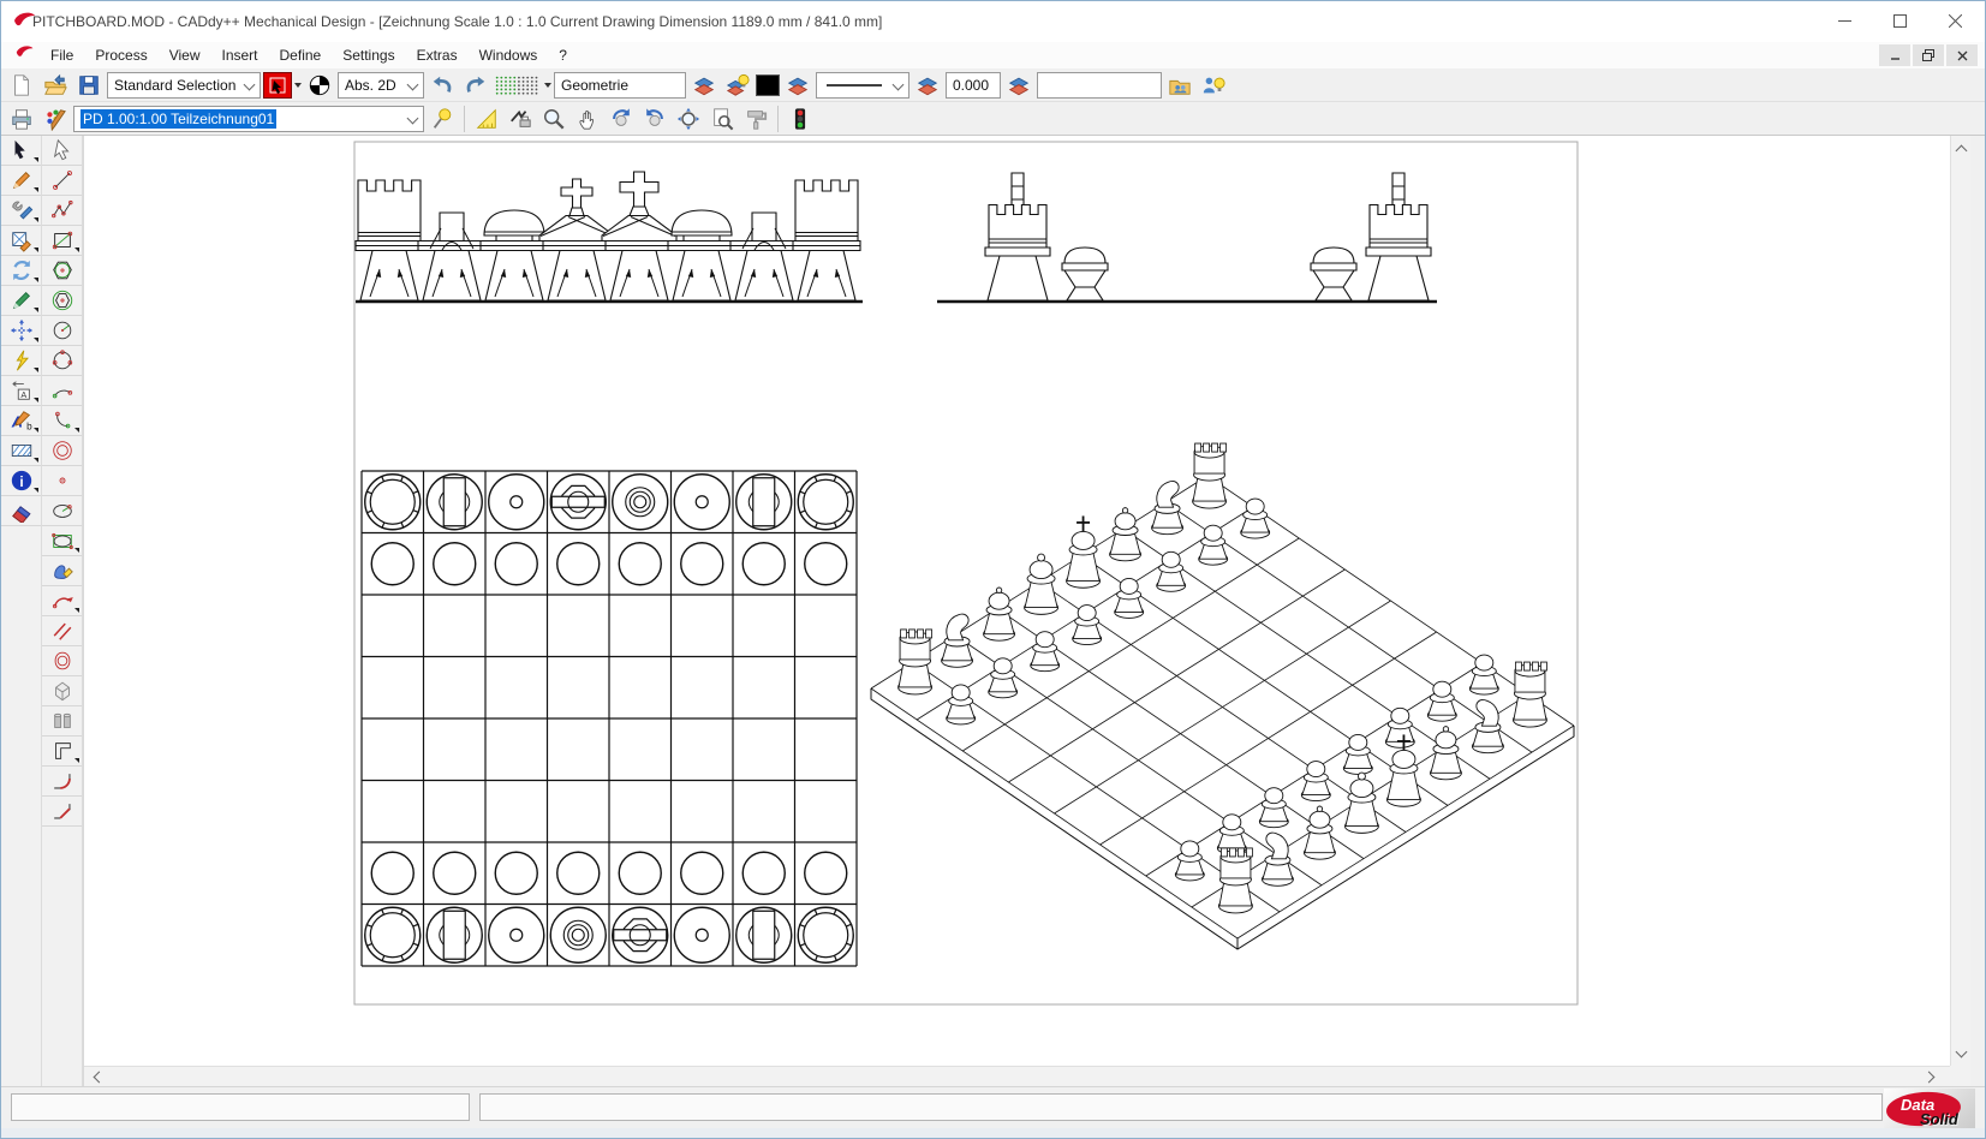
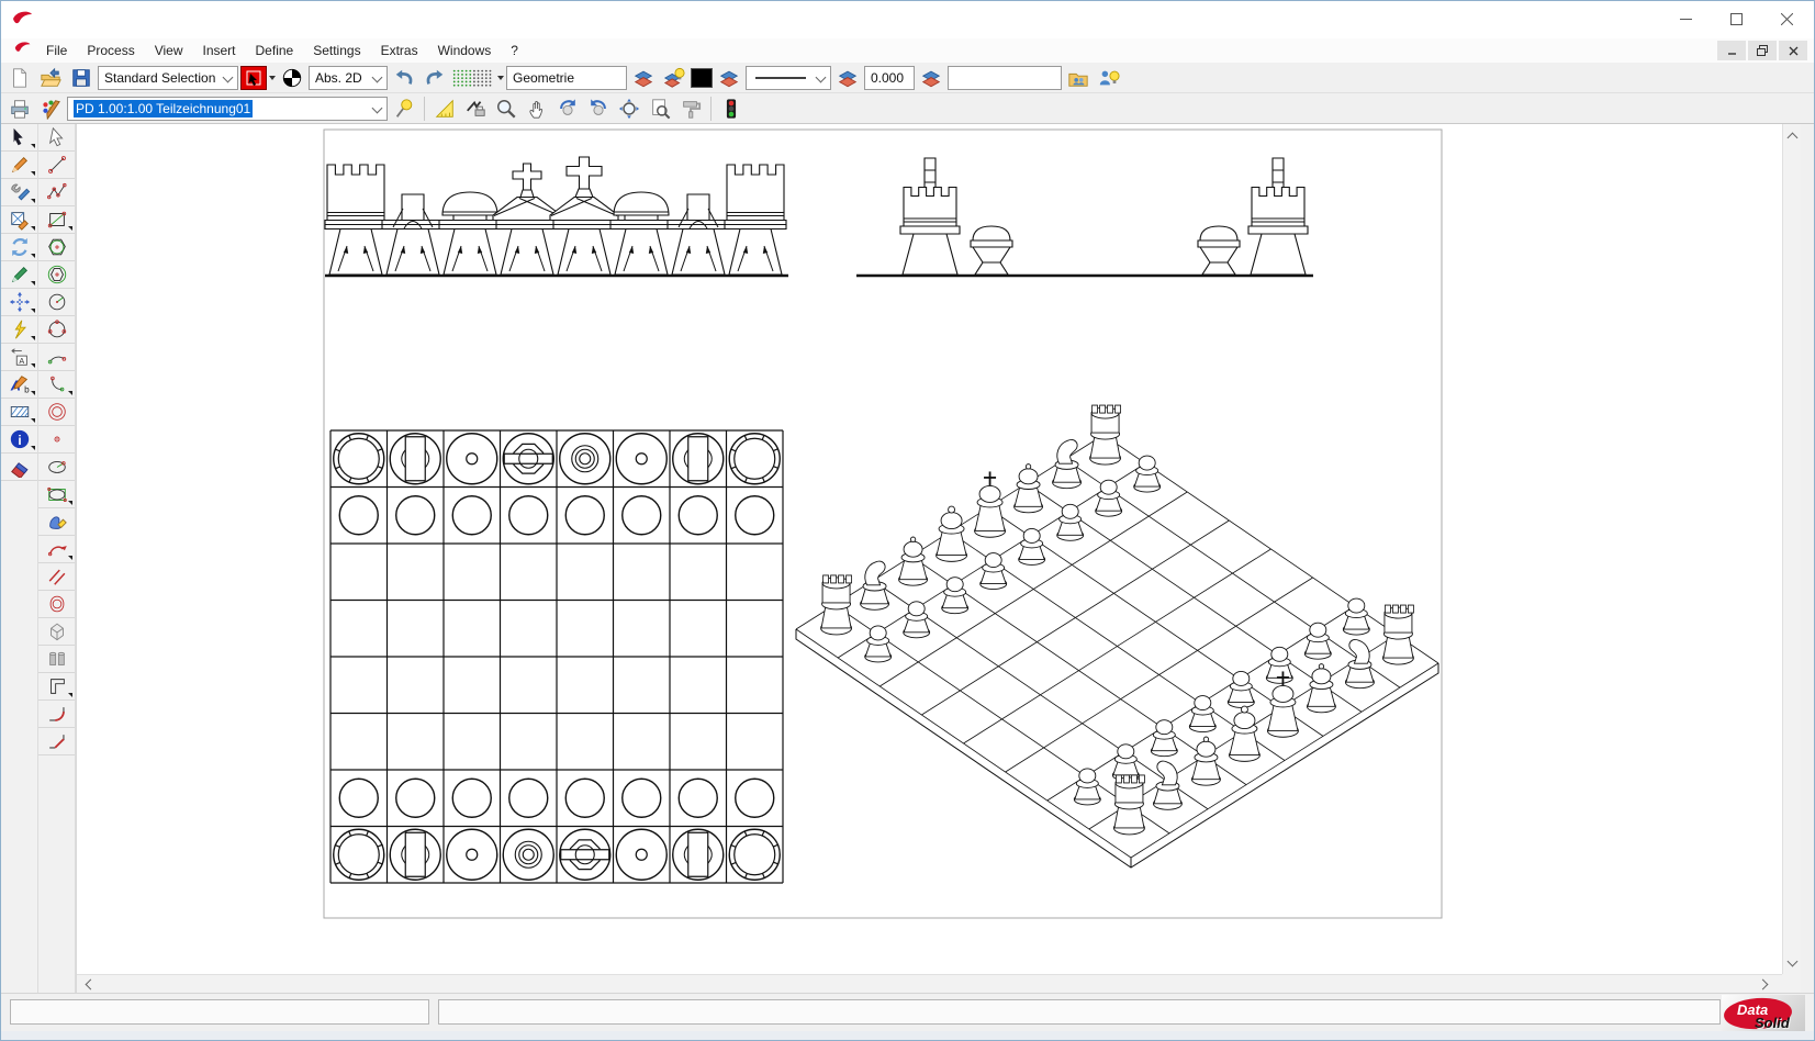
- PITCHBOARD.MOD - CADdy++ Mechanical Design - [Zeichnung Scale 1.0 : 1.0 Current Drawing Dimension 1189.0 mm / 841.0 mm]
  File
  Process
  View
  Insert
  Define
  Settings
  Extras
  Windows
  ?
  Standard Selection
  Abs. 2D
  Geometrie
  0.000
  PD 1.00:1.00 Teilzeichnung01
  A
  b
  i
  Data
  Solid
